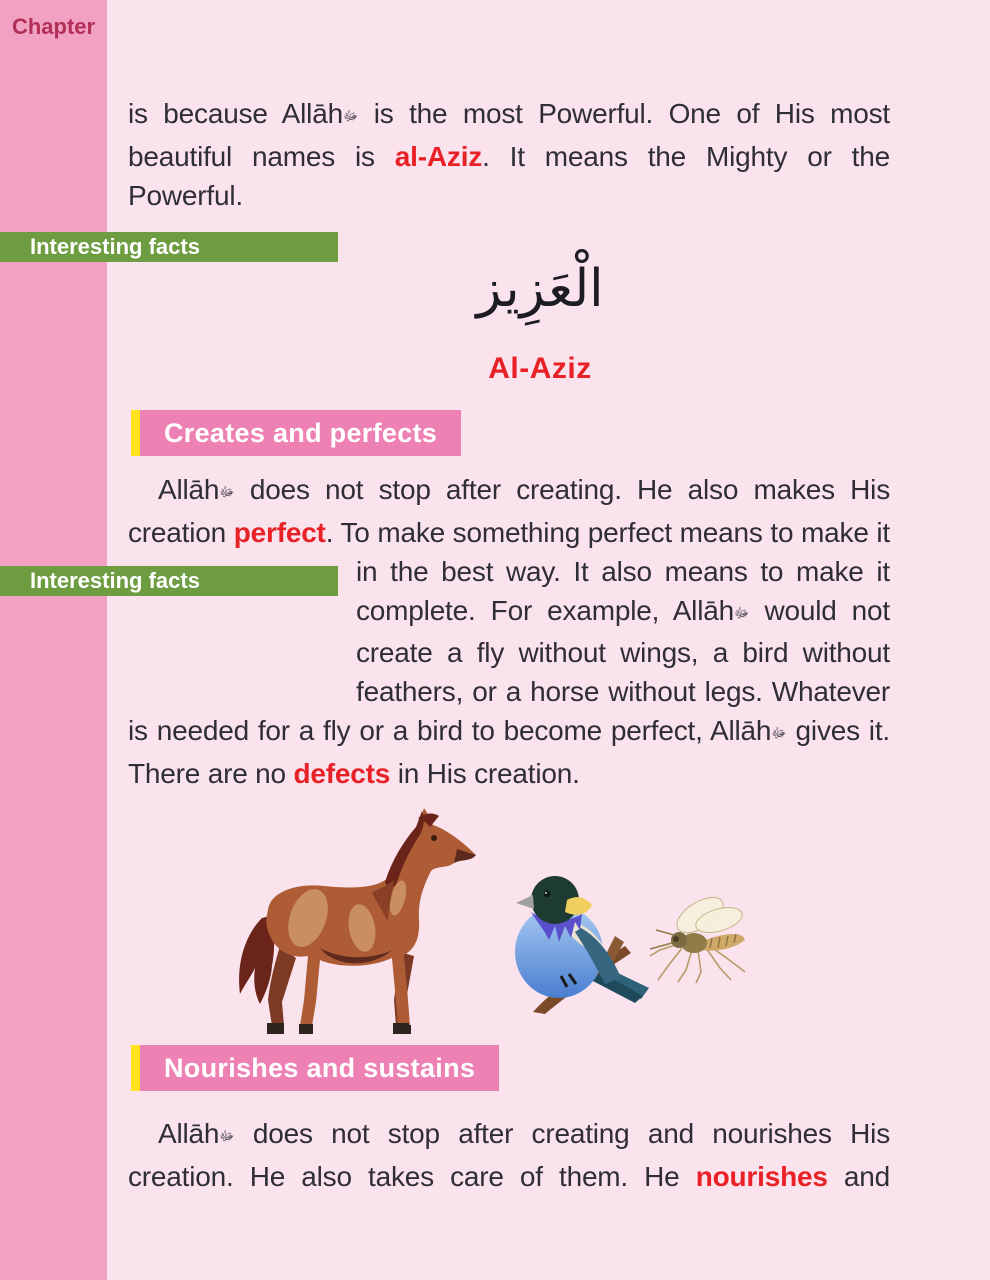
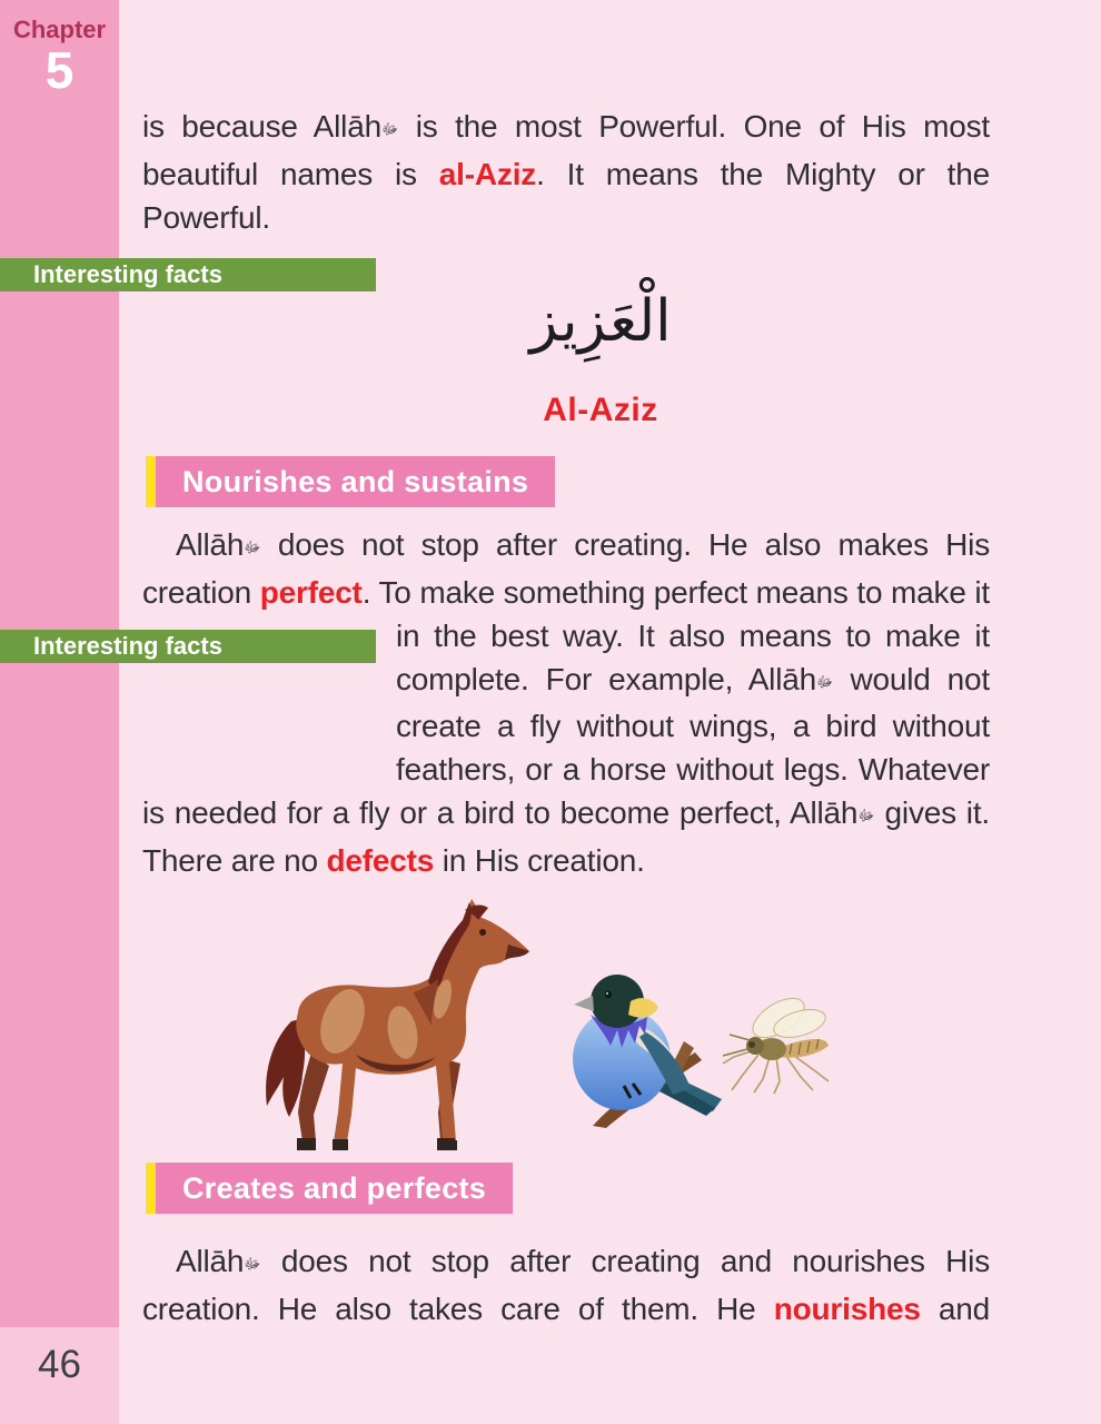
  Chapter
+ 5
+ 46
  is because Allāhﷻ is the most Powerful. One of His most beautiful names is al-Aziz. It means the Mighty or the Powerful.
  Interesting facts
  الْعَزِيز
  Al-Aziz
- Creates and perfects
+ Nourishes and sustains
  Allāhﷻ does not stop after creating. He also makes His creation perfect. To make something perfect means to make it in the best way. It also means to make it complete. For example, Allāhﷻ would not create a fly without wings, a bird without feathers, or a horse without legs. Whatever is needed for a fly or a bird to become perfect, Allāhﷻ gives it. There are no defects in His creation.
  Interesting facts
- Nourishes and sustains
+ Creates and perfects
  Allāhﷻ does not stop after creating and nourishes His creation. He also takes care of them. He nourishes and
